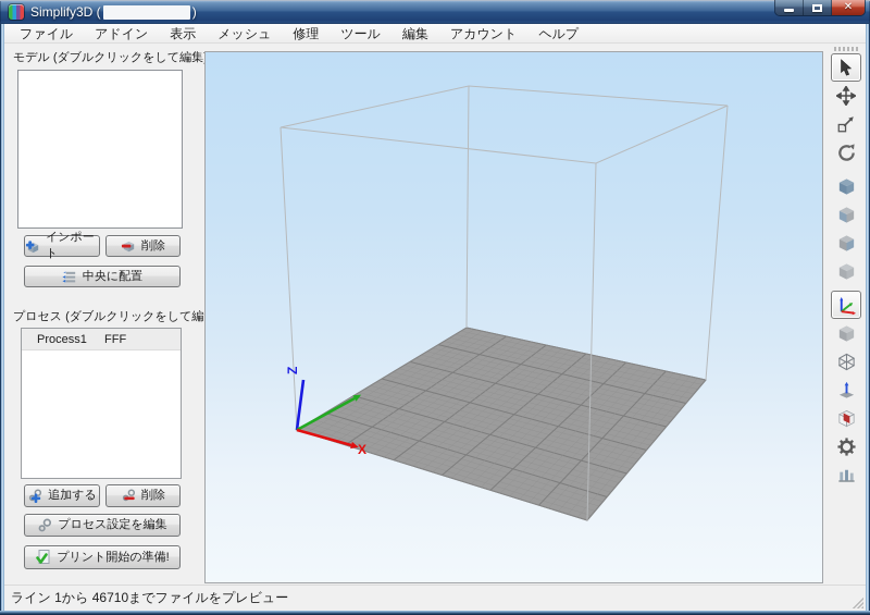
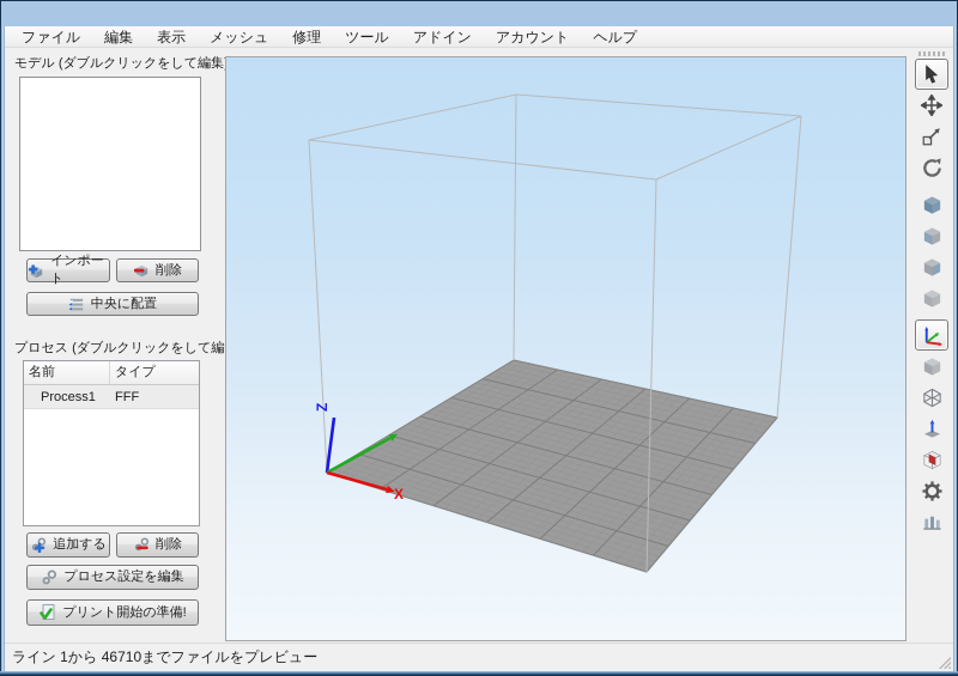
- Simplify3D (
- )
- ✕
  ファイル
- アドイン
+ 編集
  表示
  メッシュ
  修理
  ツール
- 編集
+ アドイン
  アカウント
  ヘルプ
  モデル (ダブルクリックをして編集
  インポート
  削除
  中央に配置
  プロセス (ダブルクリックをして編
+ 名前
+ タイプ
  Process1
  FFF
  追加する
  削除
  プロセス設定を編集
  プリント開始の準備!
  X
  ライン 1から 46710までファイルをプレビュー
